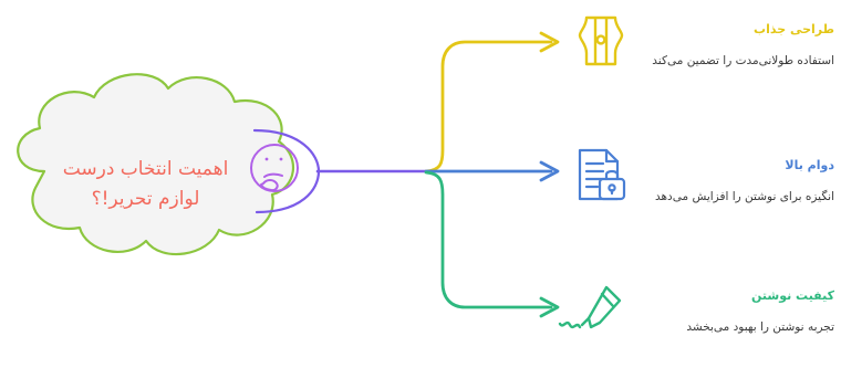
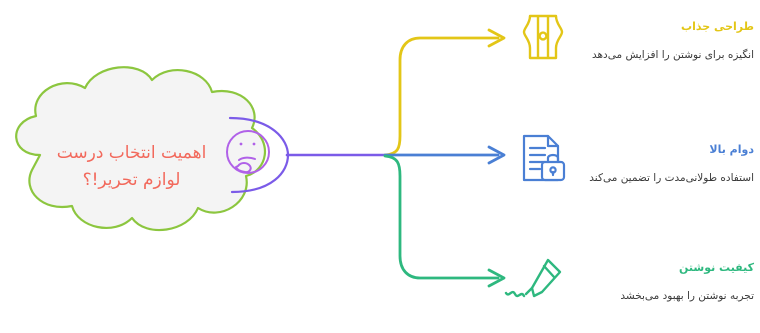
  اهمیت انتخاب درست
  لوازم تحریر!؟
  طراحی جذاب
- استفاده طولانی‌مدت را تضمین می‌کند
+ انگیزه برای نوشتن را افزایش می‌دهد
  دوام بالا
- انگیزه برای نوشتن را افزایش می‌دهد
+ استفاده طولانی‌مدت را تضمین می‌کند
  کیفیت نوشتن
  تجربه نوشتن را بهبود می‌بخشد
